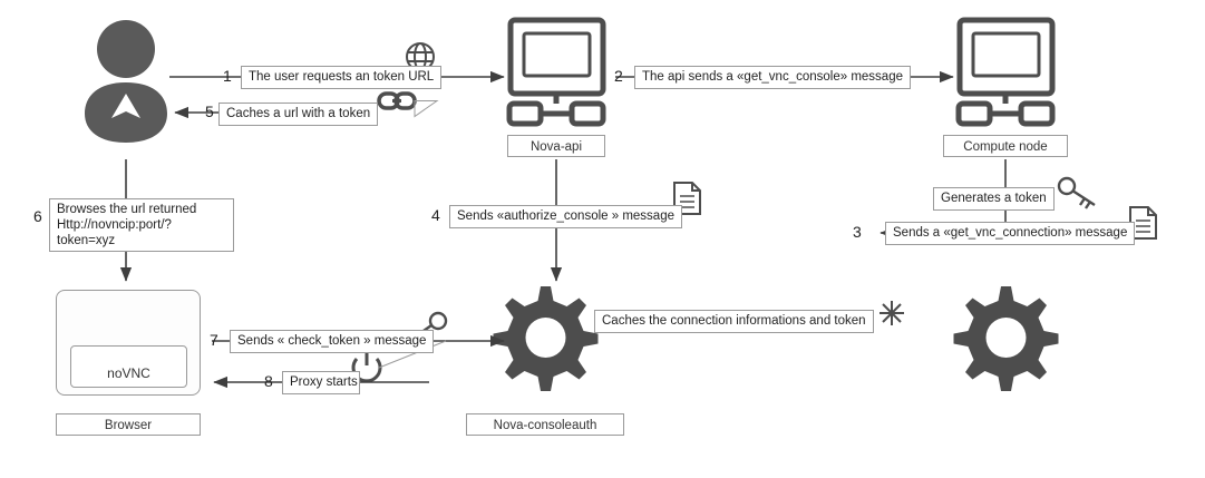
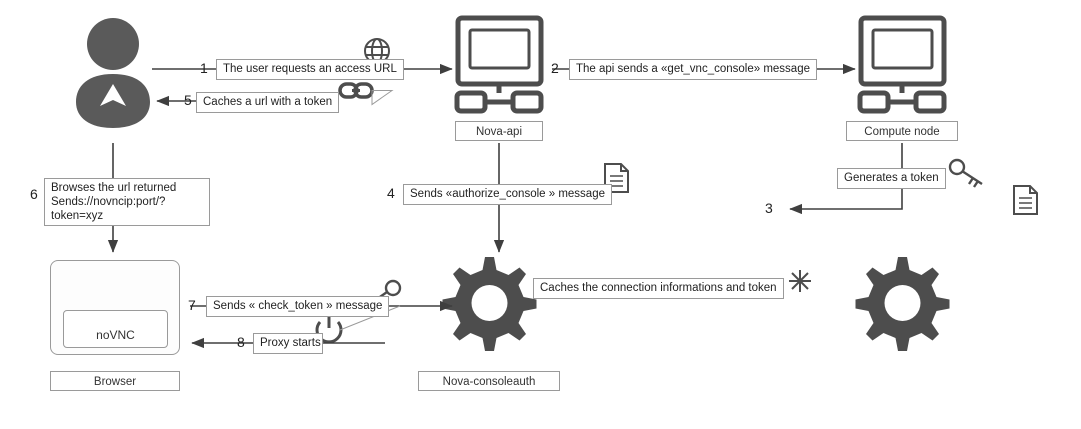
  noVNC
  Nova-api
  Compute node
  Browser
  Nova-consoleauth
  1
  2
  3
  4
  5
  6
  7
  8
- The user requests an token URL
+ The user requests an access URL
  The api sends a «get_vnc_console» message
- Sends a «get_vnc_connection» message
  Sends «authorize_console » message
  Caches a url with a token
- Browses the url returned Http://novncip:port/?token=xyz
+ Browses the url returned Sends://novncip:port/?token=xyz
  Sends « check_token » message
  Proxy starts
  Generates a token
  Caches the connection informations and token
